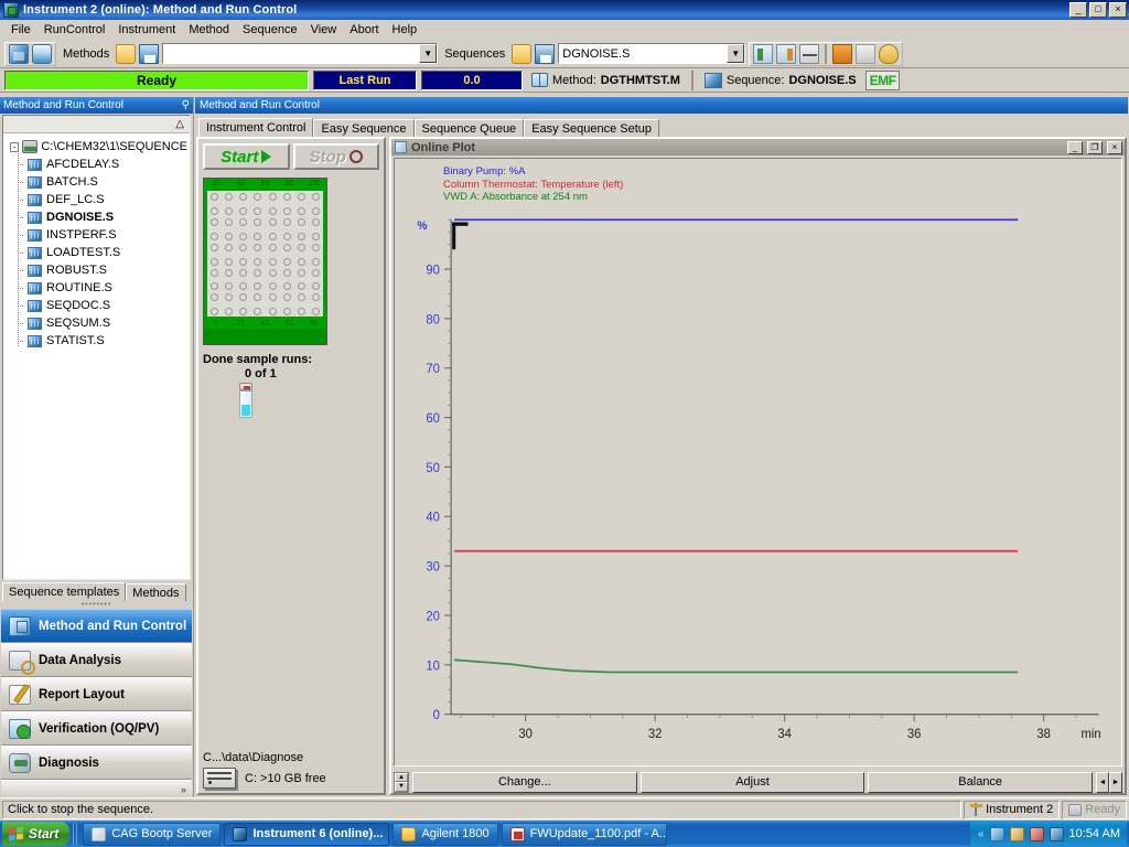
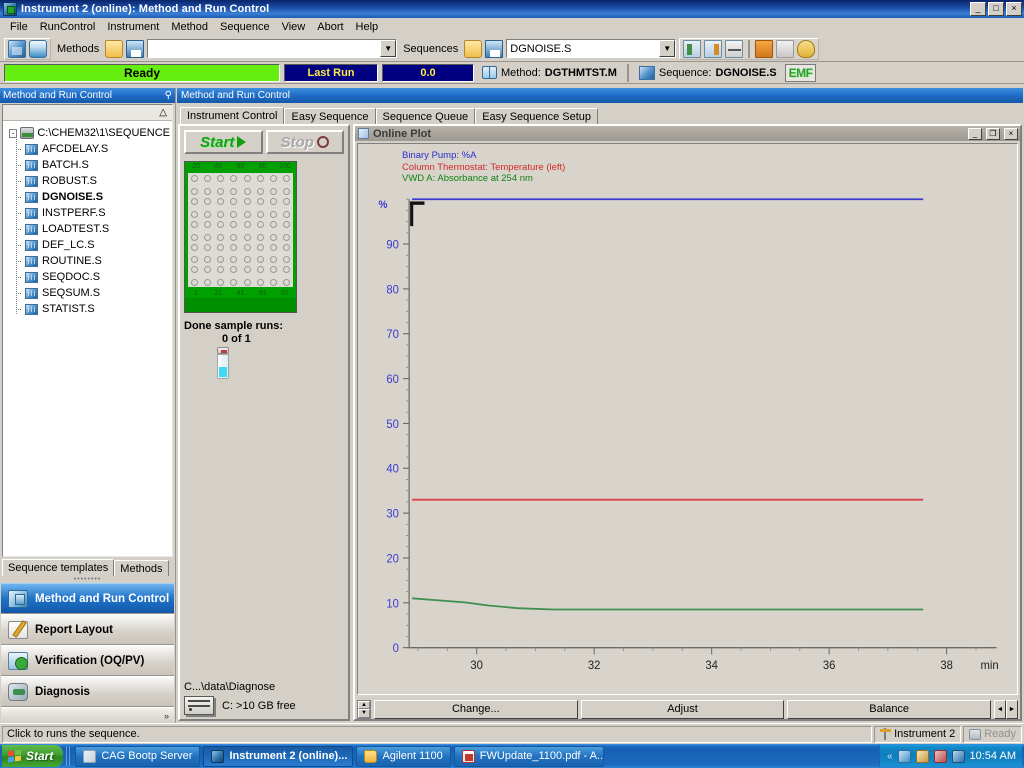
  Instrument 2 (online): Method and Run Control
  _
  □
  ×
  File
  RunControl
  Instrument
  Method
  Sequence
  View
  Abort
  Help
  Methods
  ▼
  Sequences
  DGNOISE.S
  ▼
  Ready
  Last Run
  0.0
  Method:
  DGTHMTST.M
  Sequence:
  DGNOISE.S
  EMF
  Method and Run Control
  ⚲
  △
  -
  C:\CHEM32\1\SEQUENCE
  AFCDELAY.S
  BATCH.S
- DEF_LC.S
+ ROBUST.S
  DGNOISE.S
  INSTPERF.S
  LOADTEST.S
- ROBUST.S
+ DEF_LC.S
  ROUTINE.S
  SEQDOC.S
  SEQSUM.S
  STATIST.S
  Sequence templates
  Methods
  Method and Run Control
- Data Analysis
  Report Layout
  Verification (OQ/PV)
  Diagnosis
  »
  Method and Run Control
  Instrument Control
  Easy Sequence
  Sequence Queue
  Easy Sequence Setup
  Start
  Stop
  Done sample runs:
  0 of 1
  C...\data\Diagnose
  C: >10 GB free
  Online Plot
  _
  ❐
  ×
  Binary Pump: %A
  Column Thermostat: Temperature (left)
  VWD A: Absorbance at 254 nm
  0
  10
  20
  30
  40
  50
  60
  70
  80
  90
  %
  30
  32
  34
  36
  38
  min
  Change...
  Adjust
  Balance
- Click to stop the sequence.
+ Click to runs the sequence.
  Instrument 2
  Ready
  Start
  CAG Bootp Server
- Instrument 6 (online)...
+ Instrument 2 (online)...
- Agilent 1800
+ Agilent 1100
  FWUpdate_1100.pdf - A..
  «
  10:54 AM
